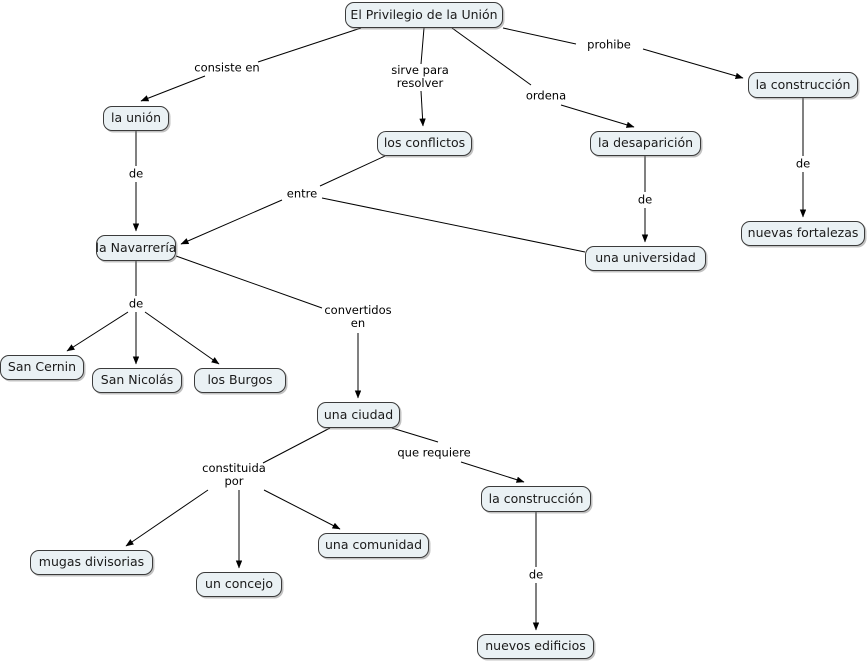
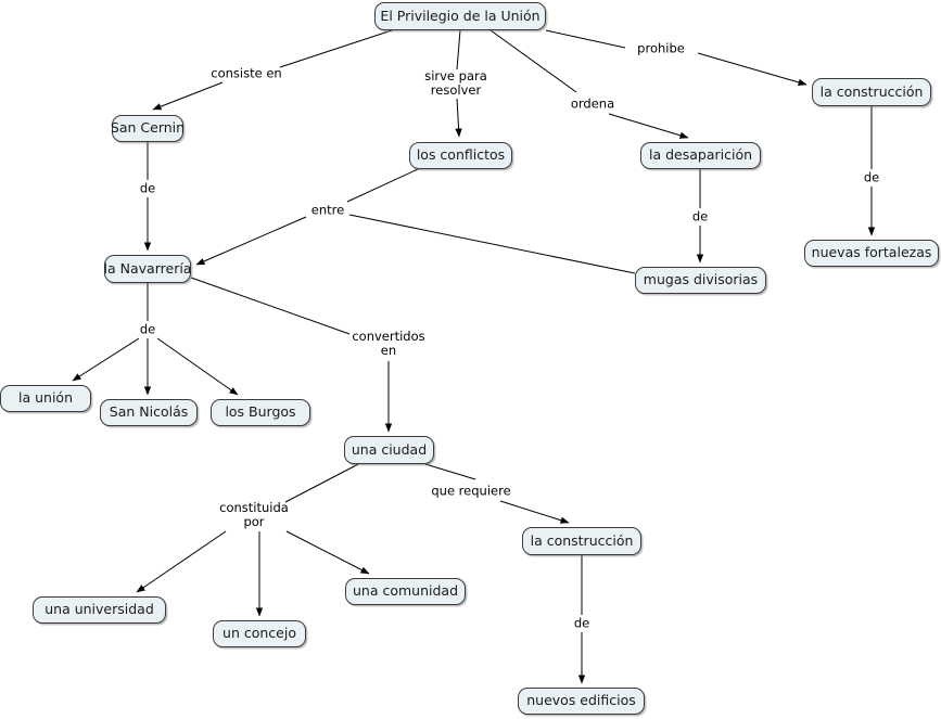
  El Privilegio de la Unión
- la unión
+ San Cernin
  los conflictos
  la desaparición
  la construcción
  nuevas fortalezas
  la Navarrería
- una universidad
+ mugas divisorias
- San Cernin
+ la unión
  San Nicolás
  los Burgos
  una ciudad
  la construcción
- mugas divisorias
+ una universidad
  un concejo
  una comunidad
  nuevos edificios
  consiste en
  sirve para
  resolver
  ordena
  prohibe
  de
  de
  de
  entre
  de
  convertidos
  en
  constituida
  por
  que requiere
  de
